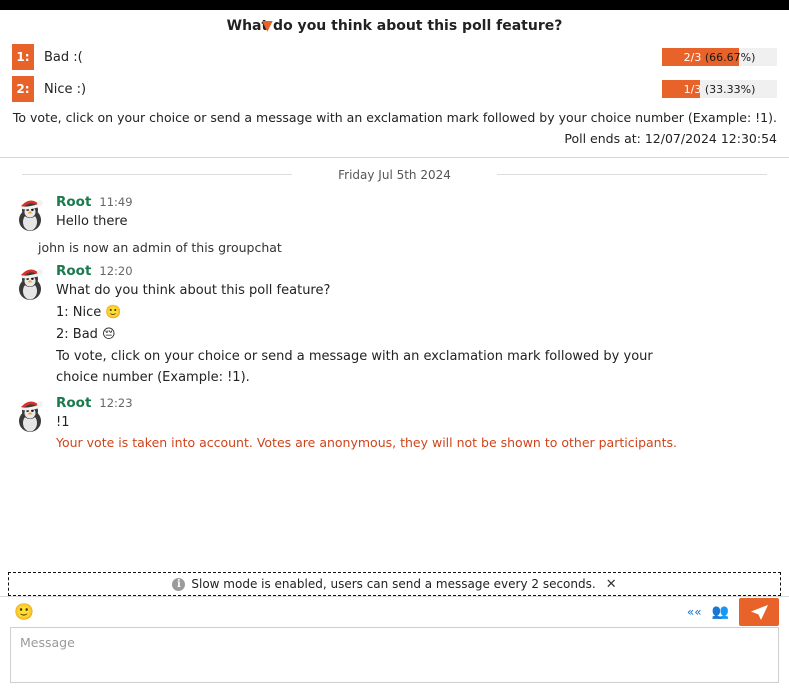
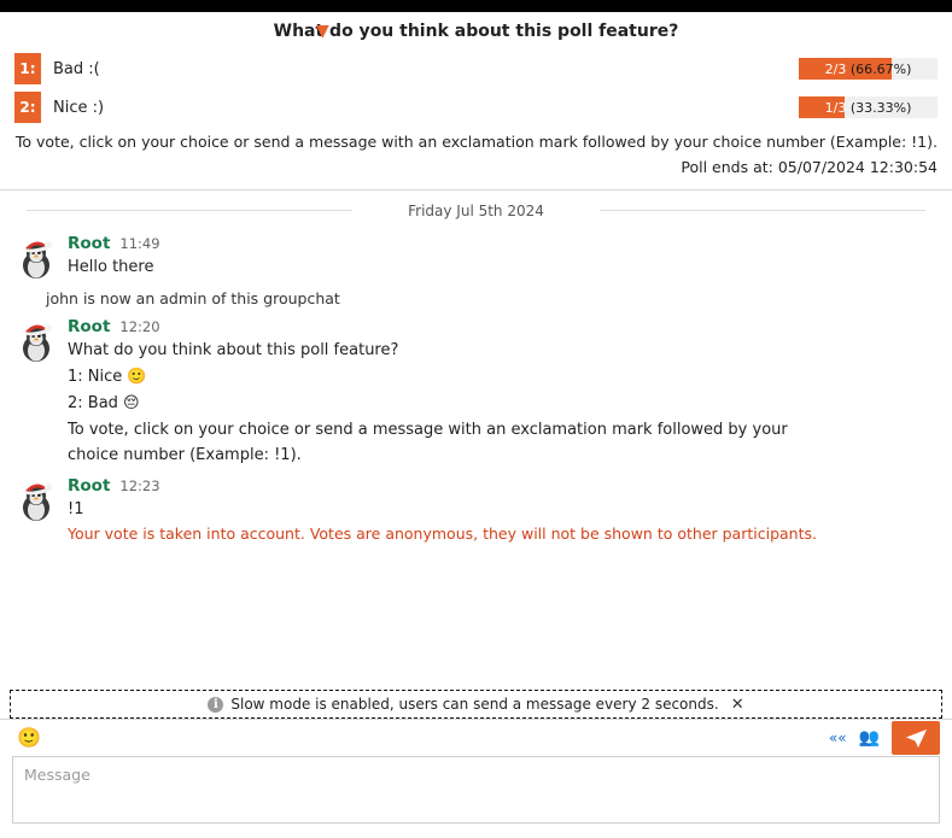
  ▼
  What do you think about this poll feature?
  1:
  Bad :(
  2/3
  (66.67%)
  2:
  Nice :)
  1/3
  (33.33%)
  To vote, click on your choice or send a message with an exclamation mark followed by your choice number (Example: !1).
- Poll ends at: 12/07/2024 12:30:54
+ Poll ends at: 05/07/2024 12:30:54
  Friday Jul 5th 2024
  Root
  11:49
  Hello there
  john is now an admin of this groupchat
  Root
  12:20
  What do you think about this poll feature?
  1: Nice 🙂
  2: Bad 😔
  To vote, click on your choice or send a message with an exclamation mark followed by your choice number (Example: !1).
  Root
  12:23
  !1
  Your vote is taken into account. Votes are anonymous, they will not be shown to other participants.
  i
  Slow mode is enabled, users can send a message every 2 seconds.
  ✕
  🙂
  ««
  👥
  Message
